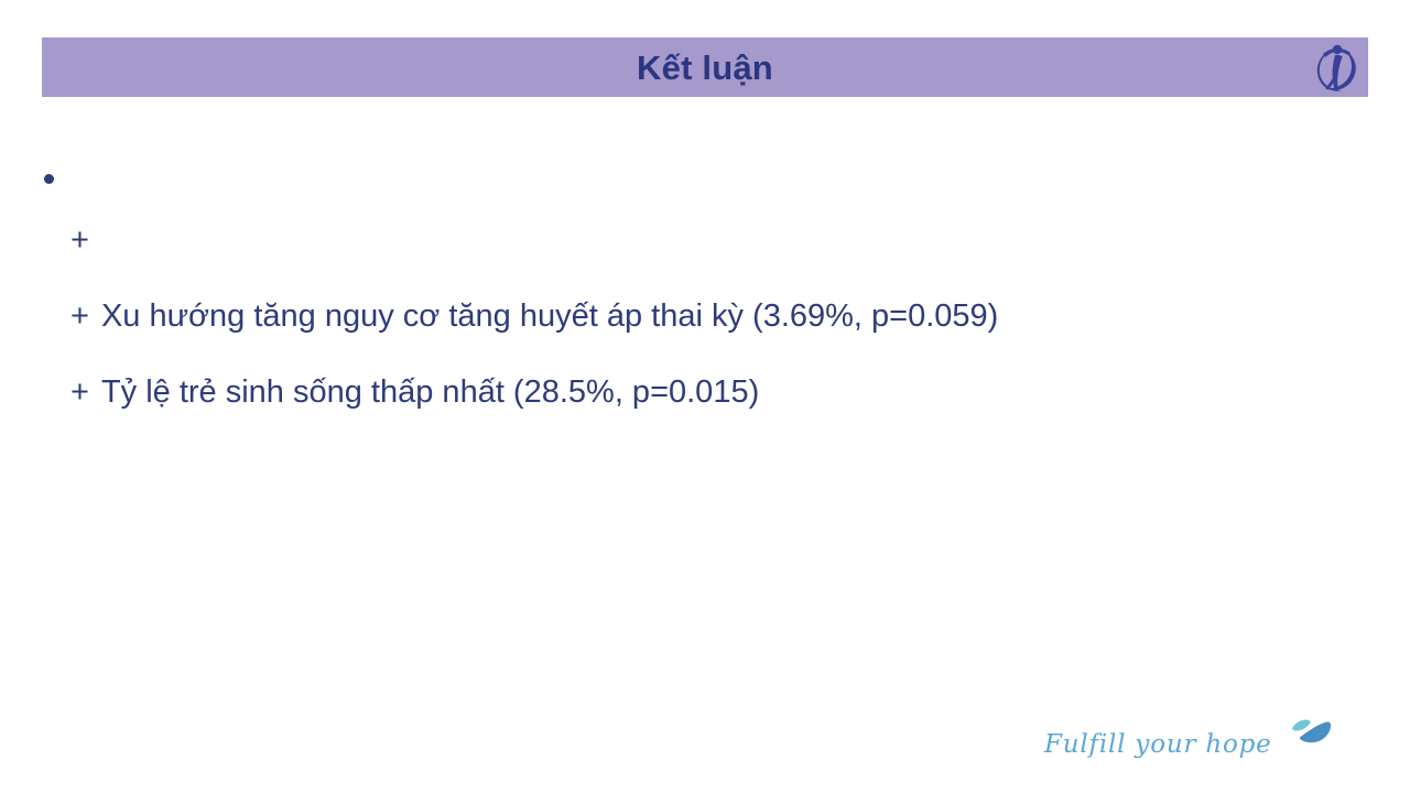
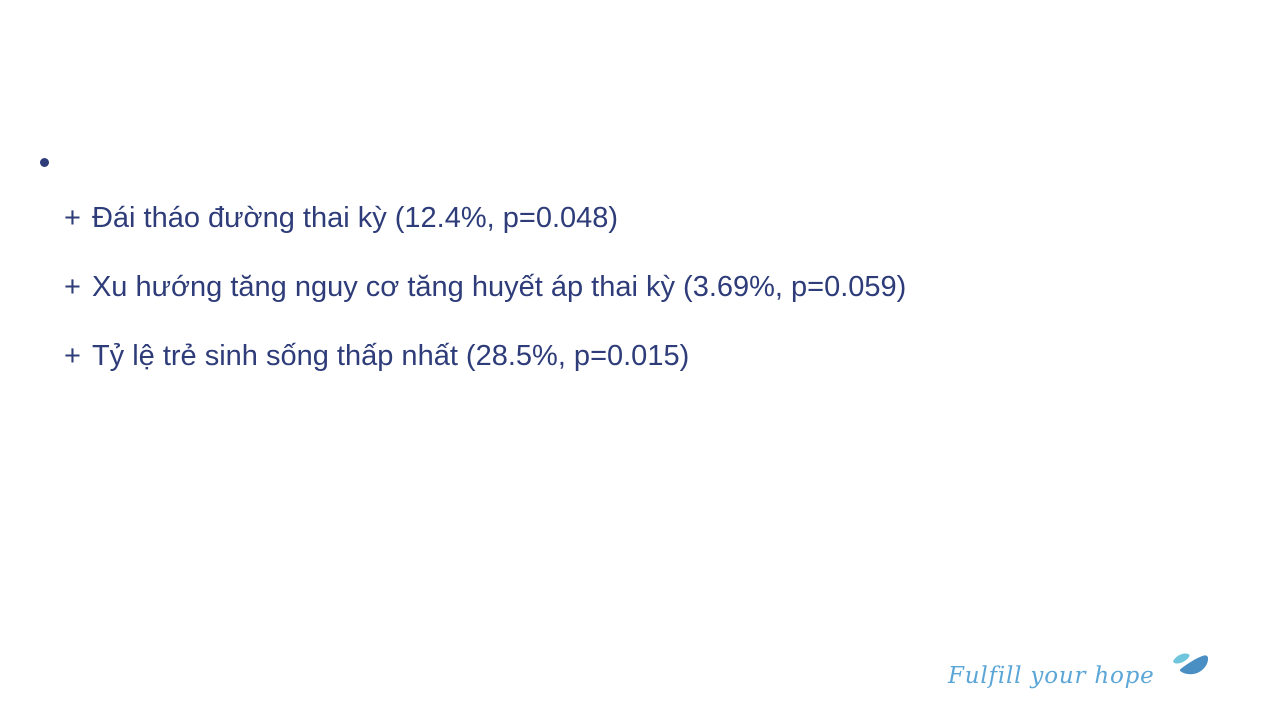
- Kết luận
  +
+ Đái tháo đường thai kỳ (12.4%, p=0.048)
  +
  Xu hướng tăng nguy cơ tăng huyết áp thai kỳ (3.69%, p=0.059)
  +
  Tỷ lệ trẻ sinh sống thấp nhất (28.5%, p=0.015)
  Fulfill your hope
